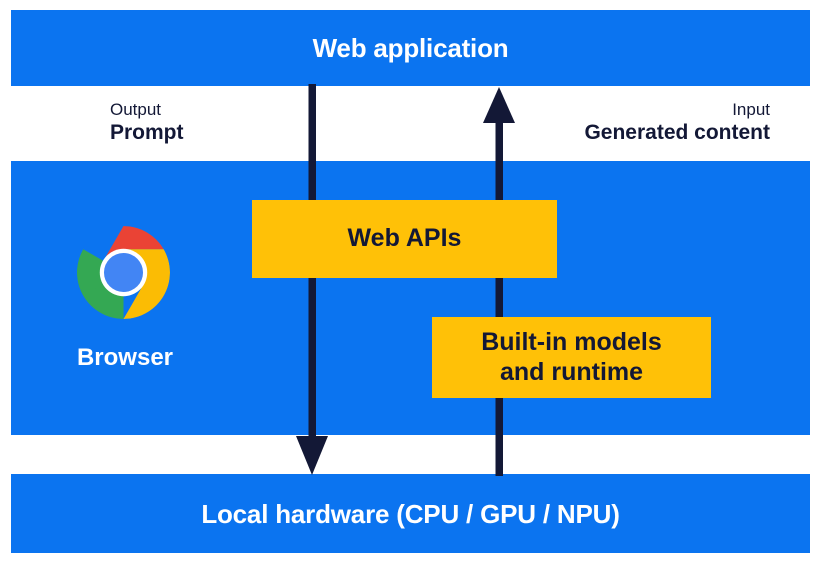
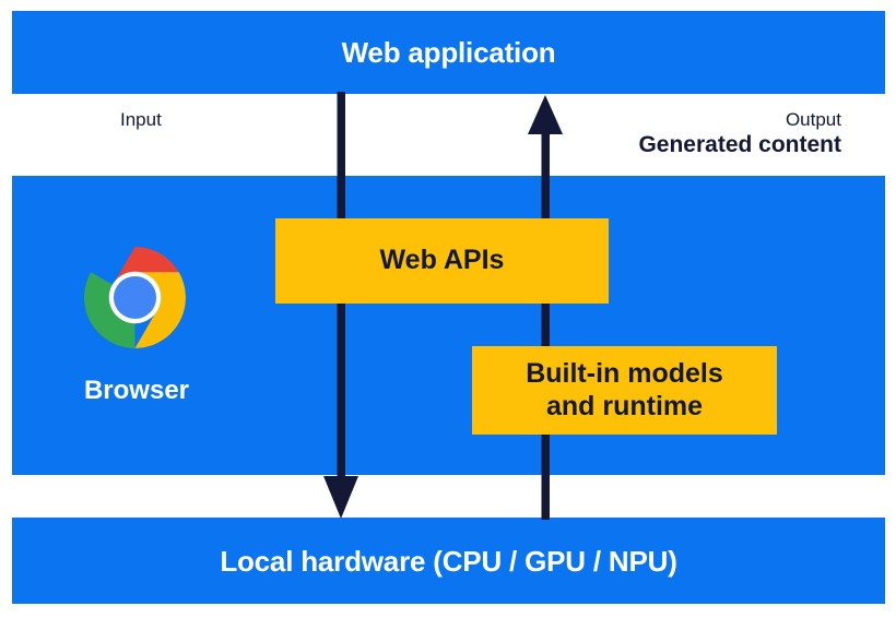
  Web application
  Local hardware (CPU / GPU / NPU)
  Browser
  Web APIs
  Built-in models
  and runtime
- Output
+ Input
- Prompt
- Input
+ Output
  Generated content
